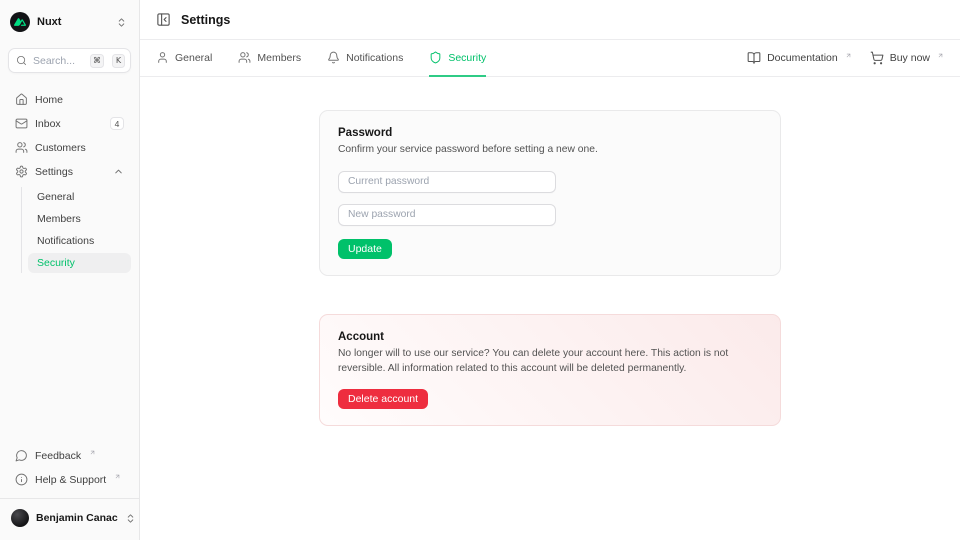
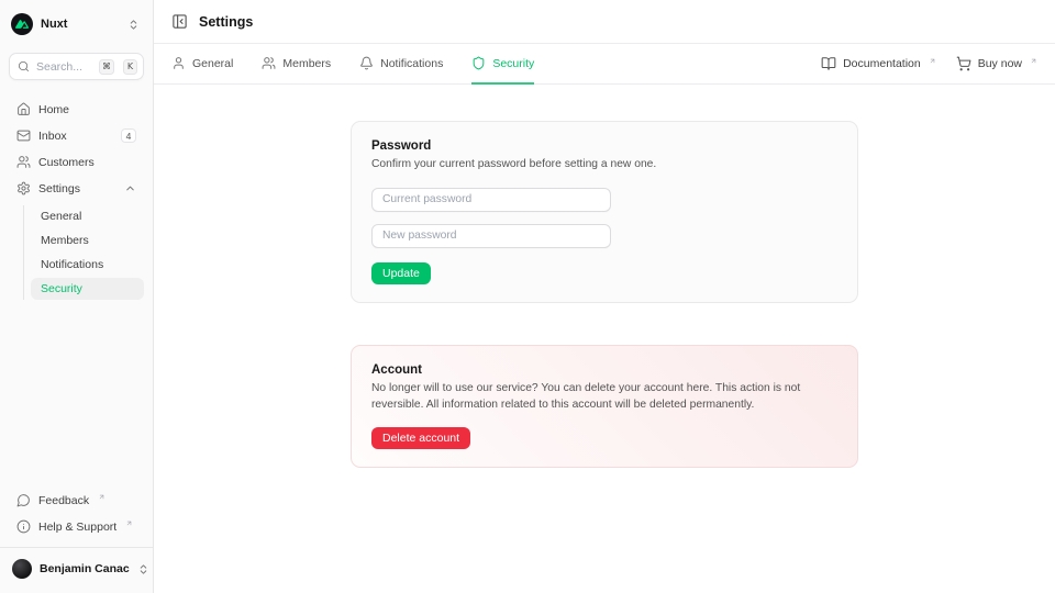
  Nuxt
  Search...
  ⌘
  K
  Home
  Inbox
  4
  Customers
  Settings
  General
  Members
  Notifications
  Security
  Feedback
  Help & Support
  Benjamin Canac
  Settings
  General
  Members
  Notifications
  Security
  Documentation
  Buy now
  Password
- Confirm your service password before setting a new one.
+ Confirm your current password before setting a new one.
  Current password
  New password
  Update
  Account
  No longer will to use our service? You can delete your account here. This action is not reversible. All information related to this account will be deleted permanently.
  Delete account
